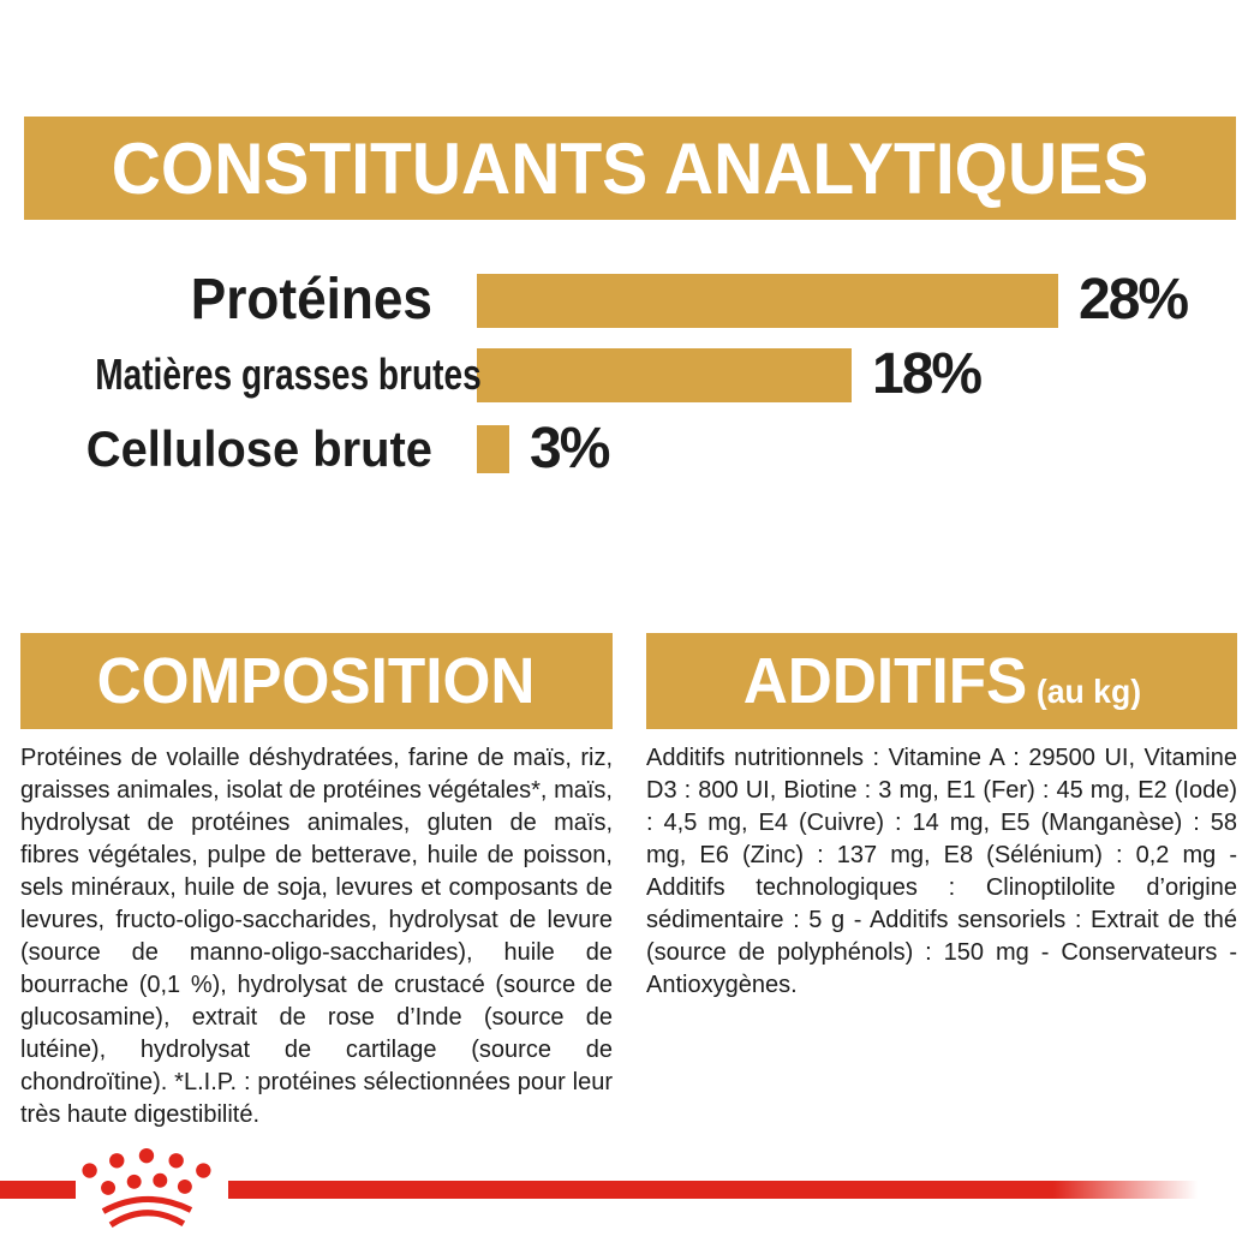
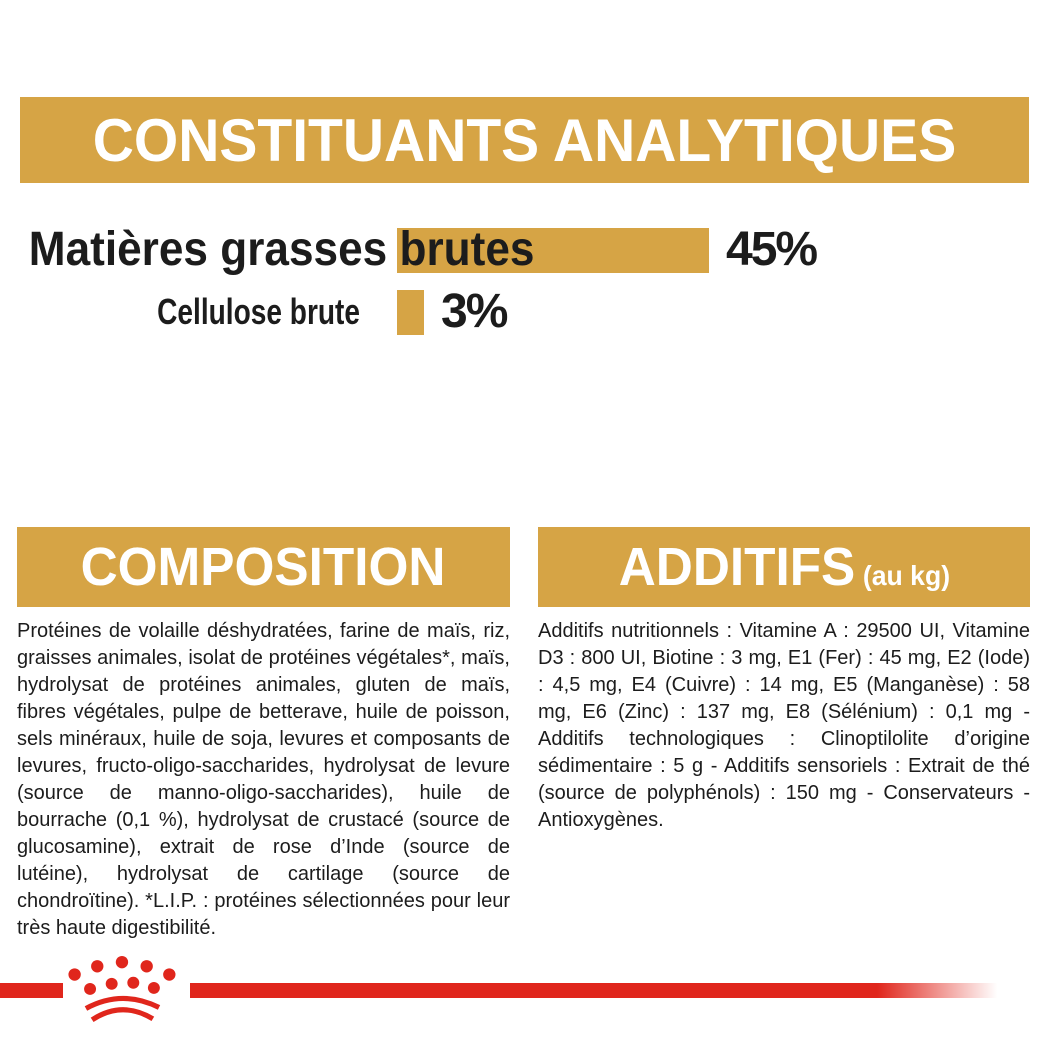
  CONSTITUANTS ANALYTIQUES
- Protéines
- 28%
  Matières grasses brutes
- 18%
+ 45%
  Cellulose brute
  3%
  COMPOSITION
  Protéines de volaille déshydratées, farine de maïs, riz, graisses animales, isolat de protéines végétales*, maïs, hydrolysat de protéines animales, gluten de maïs, fibres végétales, pulpe de betterave, huile de poisson, sels minéraux, huile de soja, levures et composants de levures, fructo-oligo-saccharides, hydrolysat de levure (source de manno-oligo-saccharides), huile de bourrache (0,1 %), hydrolysat de crustacé (source de glucosamine), extrait de rose d’Inde (source de lutéine), hydrolysat de cartilage (source de chondroïtine). *L.I.P. : protéines sélectionnées pour leur très haute digestibilité.
  ADDITIFS (au kg)
- Additifs nutritionnels : Vitamine A : 29500 UI, Vitamine D3 : 800 UI, Biotine : 3 mg, E1 (Fer) : 45 mg, E2 (Iode) : 4,5 mg, E4 (Cuivre) : 14 mg, E5 (Manganèse) : 58 mg, E6 (Zinc) : 137 mg, E8 (Sélénium) : 0,2 mg - Additifs technologiques : Clinoptilolite d’origine sédimentaire : 5 g - Additifs sensoriels : Extrait de thé (source de polyphénols) : 150 mg - Conservateurs - Antioxygènes.
+ Additifs nutritionnels : Vitamine A : 29500 UI, Vitamine D3 : 800 UI, Biotine : 3 mg, E1 (Fer) : 45 mg, E2 (Iode) : 4,5 mg, E4 (Cuivre) : 14 mg, E5 (Manganèse) : 58 mg, E6 (Zinc) : 137 mg, E8 (Sélénium) : 0,1 mg - Additifs technologiques : Clinoptilolite d’origine sédimentaire : 5 g - Additifs sensoriels : Extrait de thé (source de polyphénols) : 150 mg - Conservateurs - Antioxygènes.
